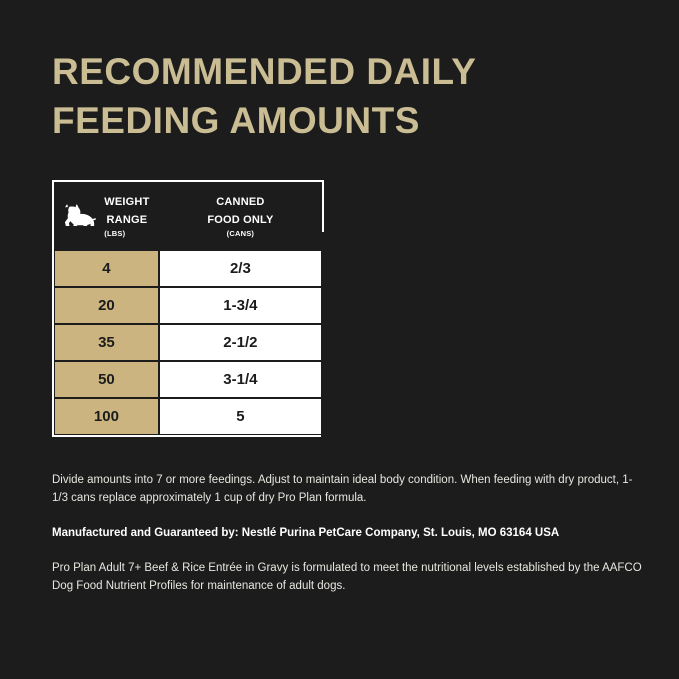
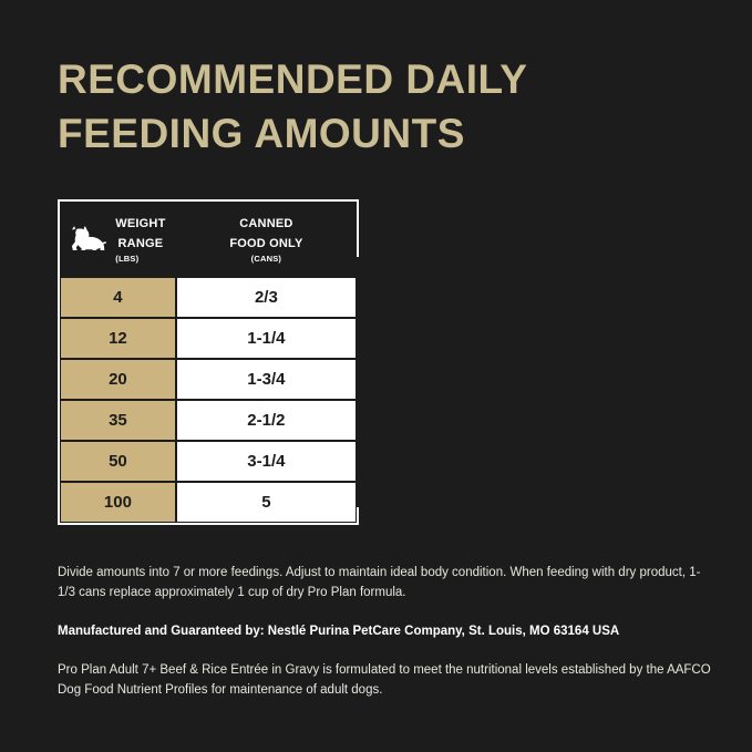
  RECOMMENDED DAILY
  FEEDING AMOUNTS
  WEIGHT RANGE (LBS)	CANNED FOOD ONLY (CANS)
  4	2/3
+ 12	1-1/4
  20	1-3/4
  35	2-1/2
  50	3-1/4
  100	5
  Divide amounts into 7 or more feedings. Adjust to maintain ideal body condition. When feeding with dry product, 1-1/3 cans replace approximately 1 cup of dry Pro Plan formula.
  Manufactured and Guaranteed by: Nestlé Purina PetCare Company, St. Louis, MO 63164 USA
  Pro Plan Adult 7+ Beef & Rice Entrée in Gravy is formulated to meet the nutritional levels established by the AAFCO Dog Food Nutrient Profiles for maintenance of adult dogs.
